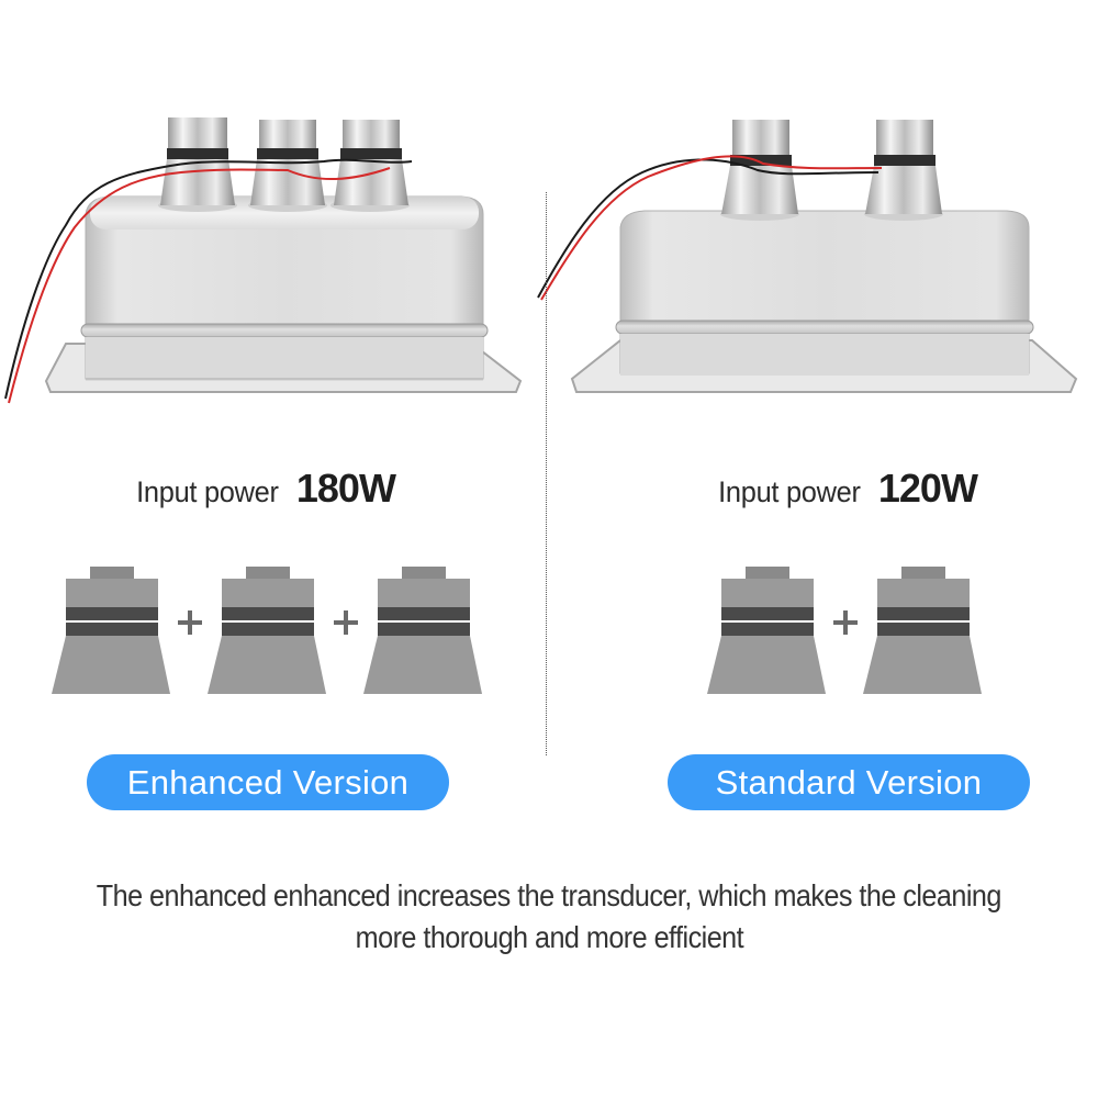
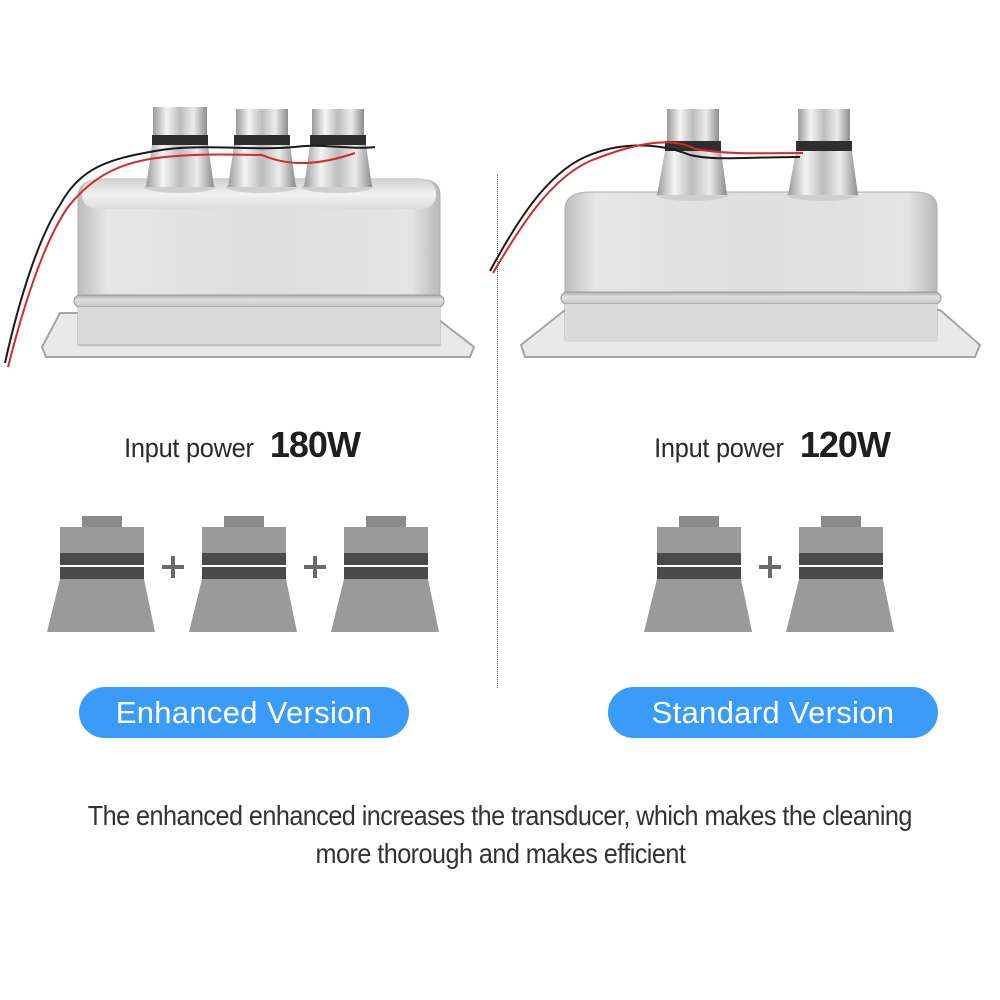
  Input power
  180W
  Input power
  120W
  Enhanced Version
  Standard Version
  The enhanced enhanced increases the transducer, which makes the cleaning
- more thorough and more efficient
+ more thorough and makes efficient
